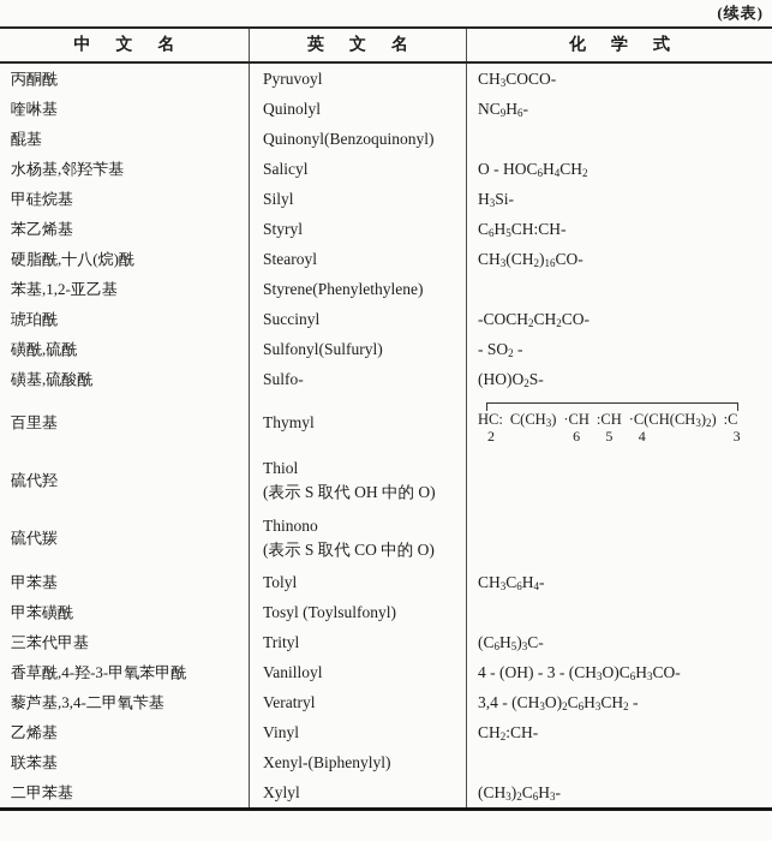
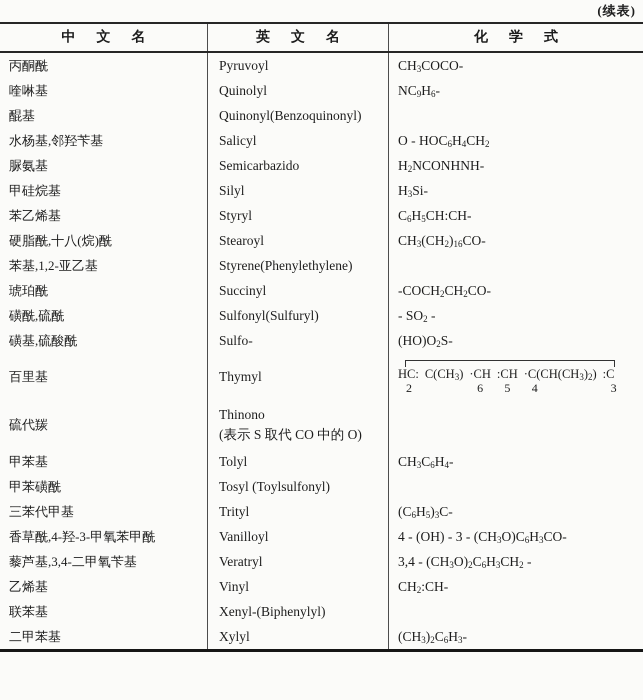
  (续表)
  中文名
  英文名
  化学式
  丙酮酰
  Pyruvoyl
  CH3COCO-
  喹啉基
  Quinolyl
  NC9H6-
  醌基
  Quinonyl(Benzoquinonyl)
  水杨基,邻羟苄基
  Salicyl
  O - HOC6H4CH2
+ 脲氨基
+ Semicarbazido
+ H2NCONHNH-
  甲硅烷基
  Silyl
  H3Si-
  苯乙烯基
  Styryl
  C6H5CH:CH-
  硬脂酰,十八(烷)酰
  Stearoyl
  CH3(CH2)16CO-
  苯基,1,2-亚乙基
  Styrene(Phenylethylene)
  琥珀酰
  Succinyl
  -COCH2CH2CO-
  磺酰,硫酰
  Sulfonyl(Sulfuryl)
  - SO2 -
  磺基,硫酸酰
  Sulfo-
  (HO)O2S-
  百里基
  Thymyl
  HC:
  2
  C(CH3)
  ·CH
  6
  :CH
  5
  ·C(CH(CH3)2)
  4
  :C
  3
- 硫代羟
- Thiol
- (表示 S 取代 OH 中的 O)
  硫代羰
  Thinono
  (表示 S 取代 CO 中的 O)
  甲苯基
  Tolyl
  CH3C6H4-
  甲苯磺酰
  Tosyl (Toylsulfonyl)
  三苯代甲基
  Trityl
  (C6H5)3C-
  香草酰,4-羟-3-甲氧苯甲酰
  Vanilloyl
  4 - (OH) - 3 - (CH3O)C6H3CO-
  藜芦基,3,4-二甲氧苄基
  Veratryl
  3,4 - (CH3O)2C6H3CH2 -
  乙烯基
  Vinyl
  CH2:CH-
  联苯基
  Xenyl-(Biphenylyl)
  二甲苯基
  Xylyl
  (CH3)2C6H3-
